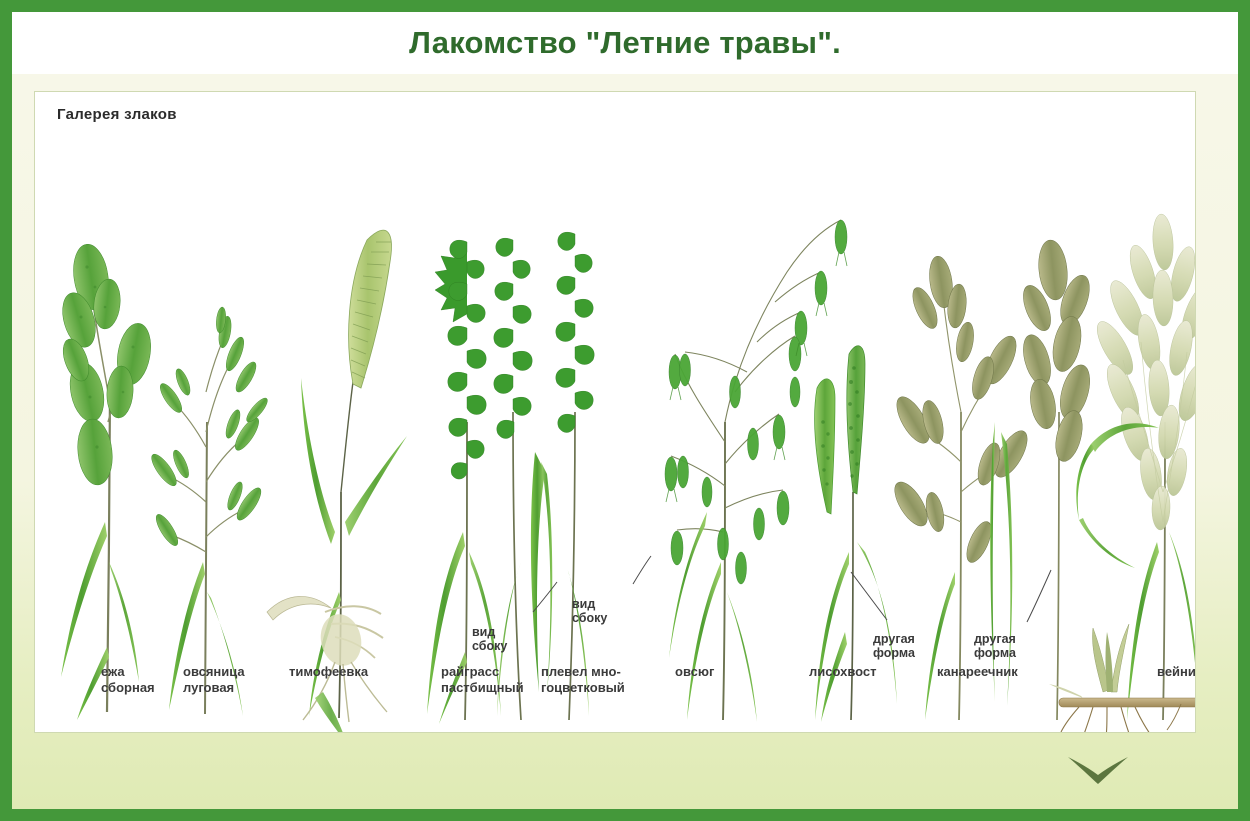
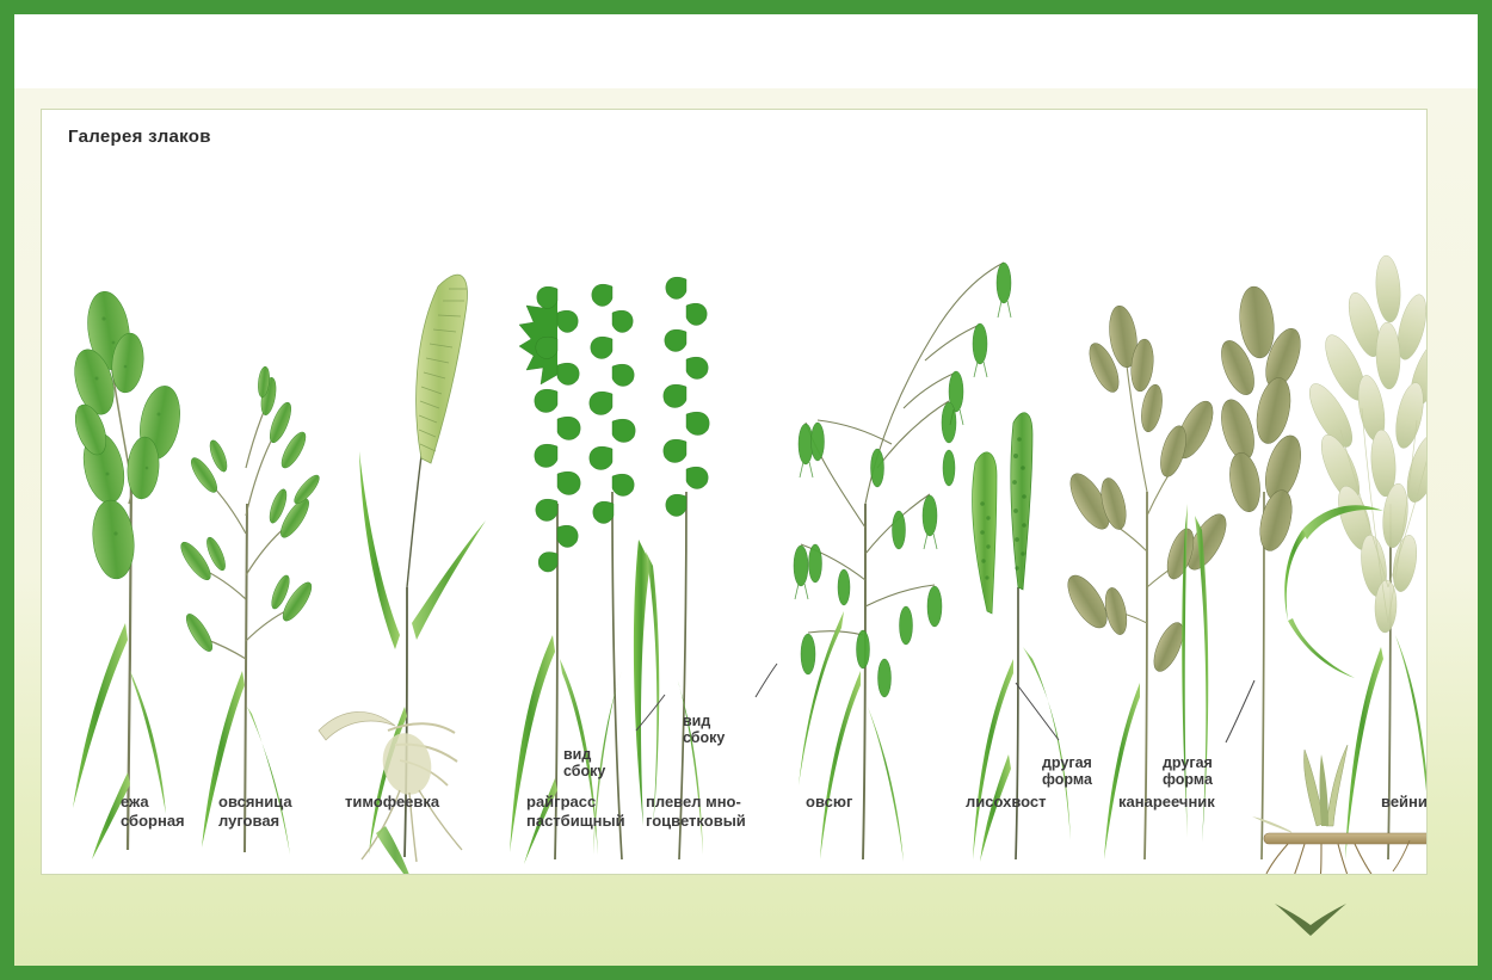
- Лакомство "Летние травы".
  Галерея злаков
  вид
  сбоку
  вид
  сбоку
  другая
  форма
  другая
  форма
  ежа
  сборная
  овсяница
  луговая
  тимофеевка
  райграсс
  пастбищный
  плевел мно-
  гоцветковый
  овсюг
  лисохвост
  канареечник
  вейни
